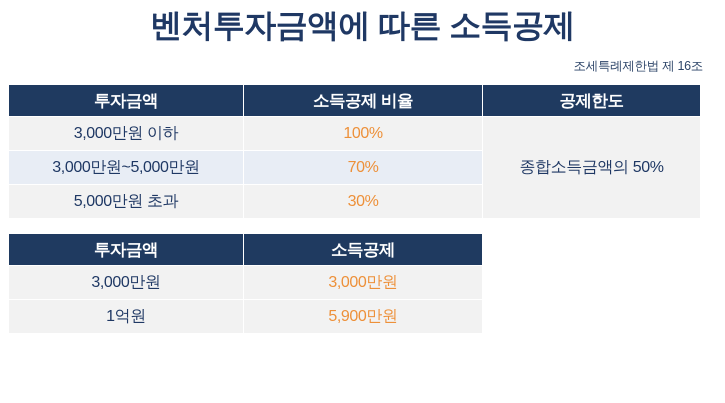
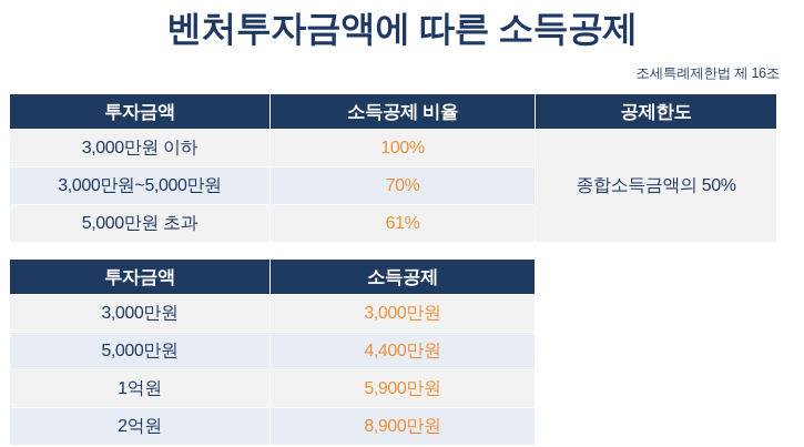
  벤처투자금액에 따른 소득공제
  조세특례제한법 제 16조
  투자금액	소득공제 비율	공제한도
  3,000만원 이하	100%	종합소득금액의 50%
  3,000만원~5,000만원	70%
- 5,000만원 초과	30%
+ 5,000만원 초과	61%
  투자금액	소득공제
  3,000만원	3,000만원
+ 5,000만원	4,400만원
  1억원	5,900만원
+ 2억원	8,900만원
